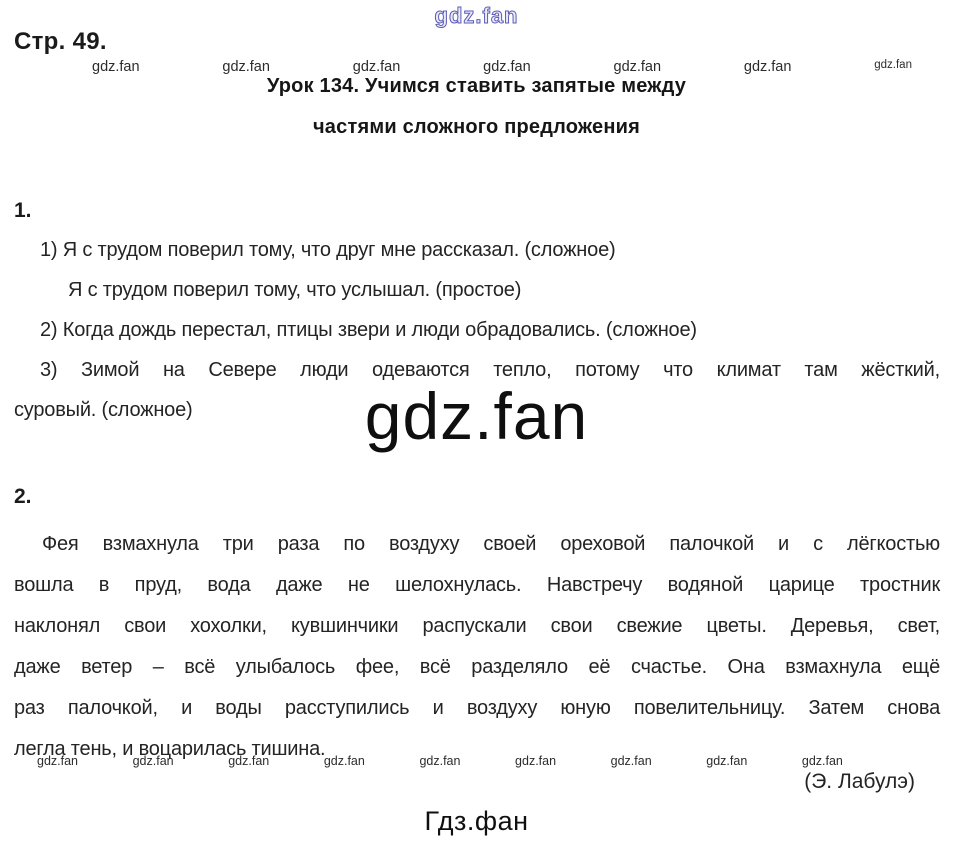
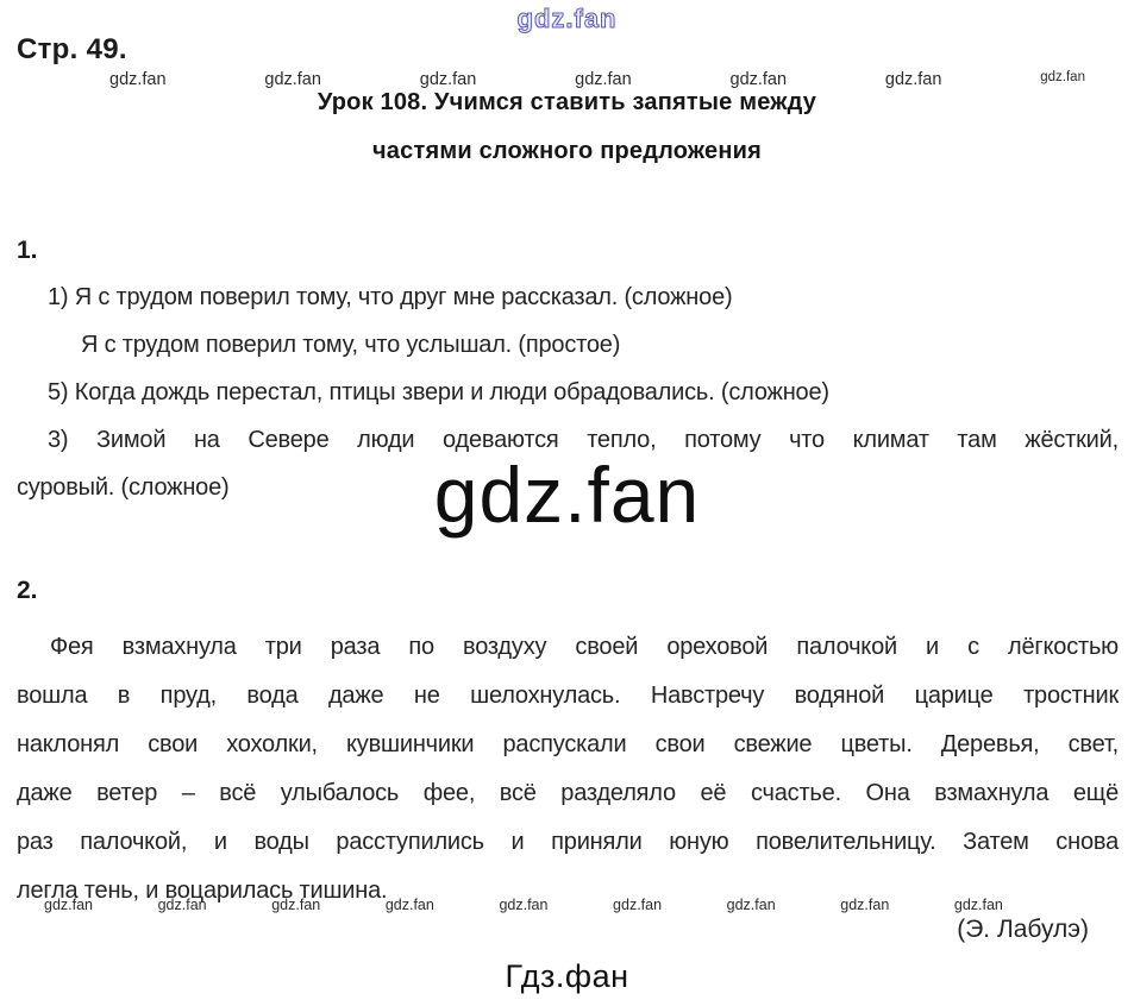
  gdz.fan
  Стр. 49.
  gdz.fan
  gdz.fan
  gdz.fan
  gdz.fan
  gdz.fan
  gdz.fan
  gdz.fan
- Урок 134. Учимся ставить запятые между
+ Урок 108. Учимся ставить запятые между
  частями сложного предложения
  1.
  1) Я с трудом поверил тому, что друг мне рассказал. (сложное)
  Я с трудом поверил тому, что услышал. (простое)
- 2) Когда дождь перестал, птицы звери и люди обрадовались. (сложное)
+ 5) Когда дождь перестал, птицы звери и люди обрадовались. (сложное)
  3) Зимой на Севере люди одеваются тепло, потому что климат там жёсткий,
  суровый. (сложное)
  gdz.fan
  2.
  Фея взмахнула три раза по воздуху своей ореховой палочкой и с лёгкостью
  вошла в пруд, вода даже не шелохнулась. Навстречу водяной царице тростник
  наклонял свои хохолки, кувшинчики распускали свои свежие цветы. Деревья, свет,
  даже ветер – всё улыбалось фее, всё разделяло её счастье. Она взмахнула ещё
- раз палочкой, и воды расступились и воздуху юную повелительницу. Затем снова
+ раз палочкой, и воды расступились и приняли юную повелительницу. Затем снова
  легла тень, и воцарилась тишина.
  gdz.fan
  gdz.fan
  gdz.fan
  gdz.fan
  gdz.fan
  gdz.fan
  gdz.fan
  gdz.fan
  gdz.fan
  (Э. Лабулэ)
  Гдз.фан
